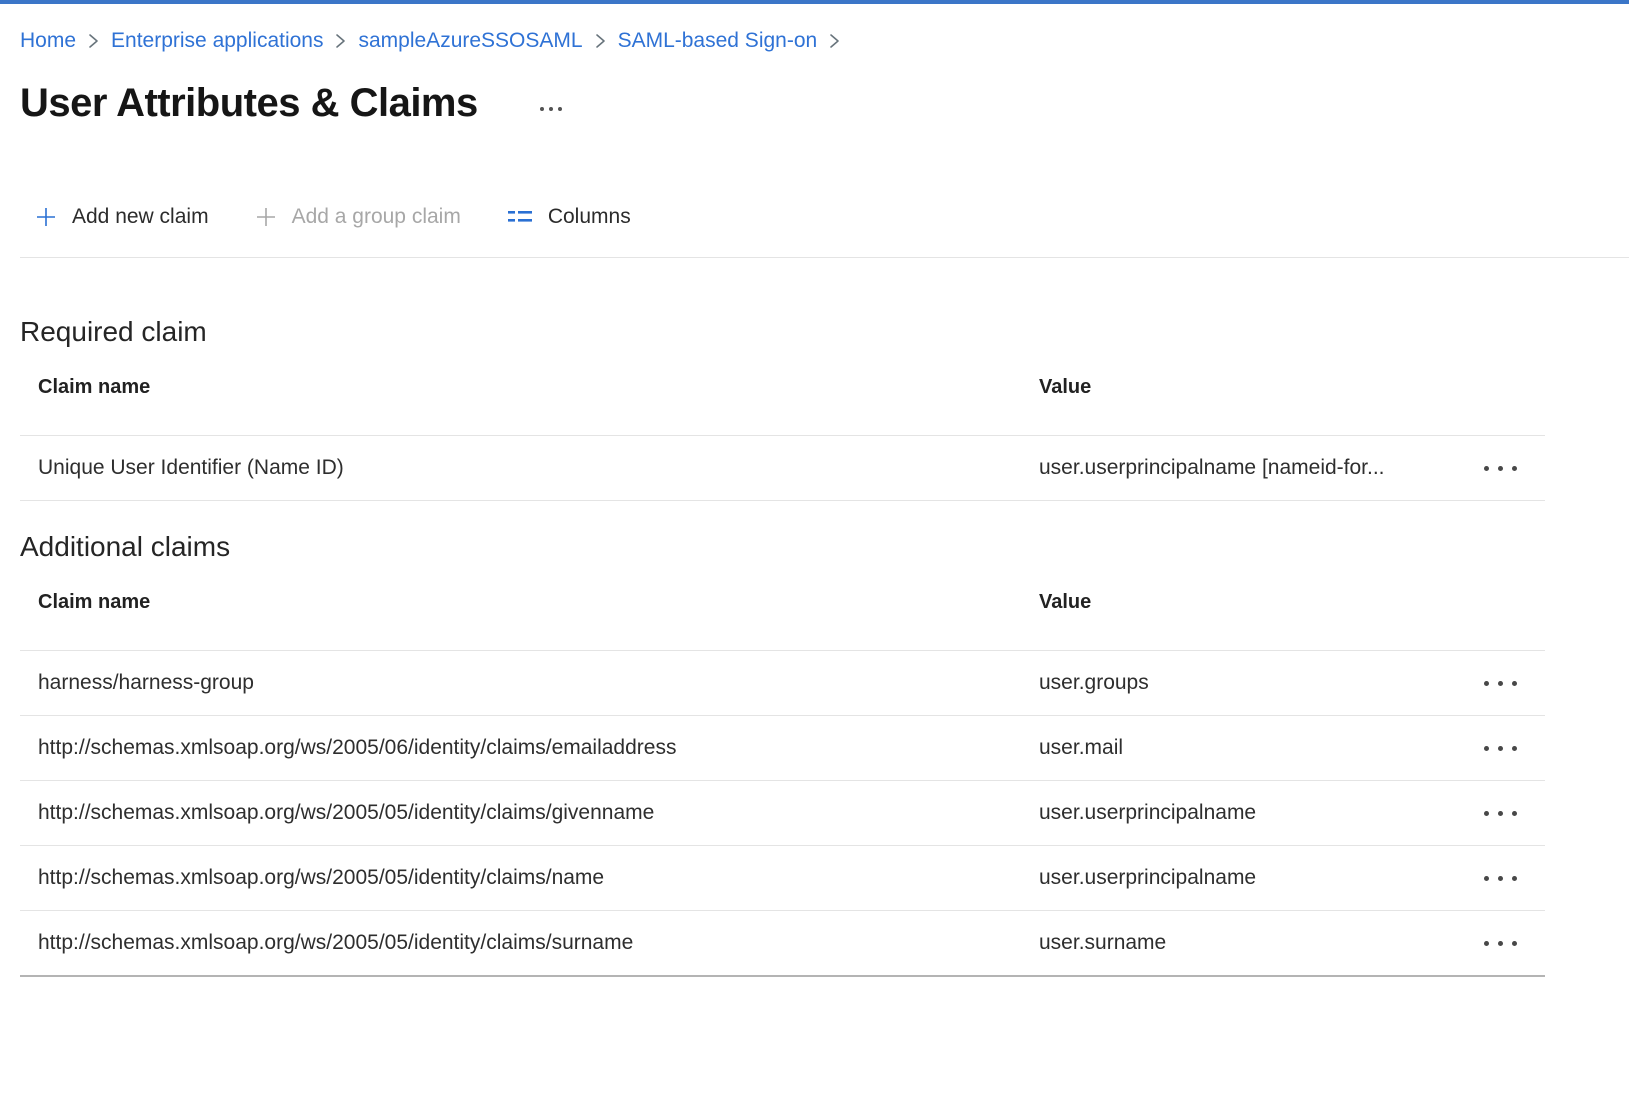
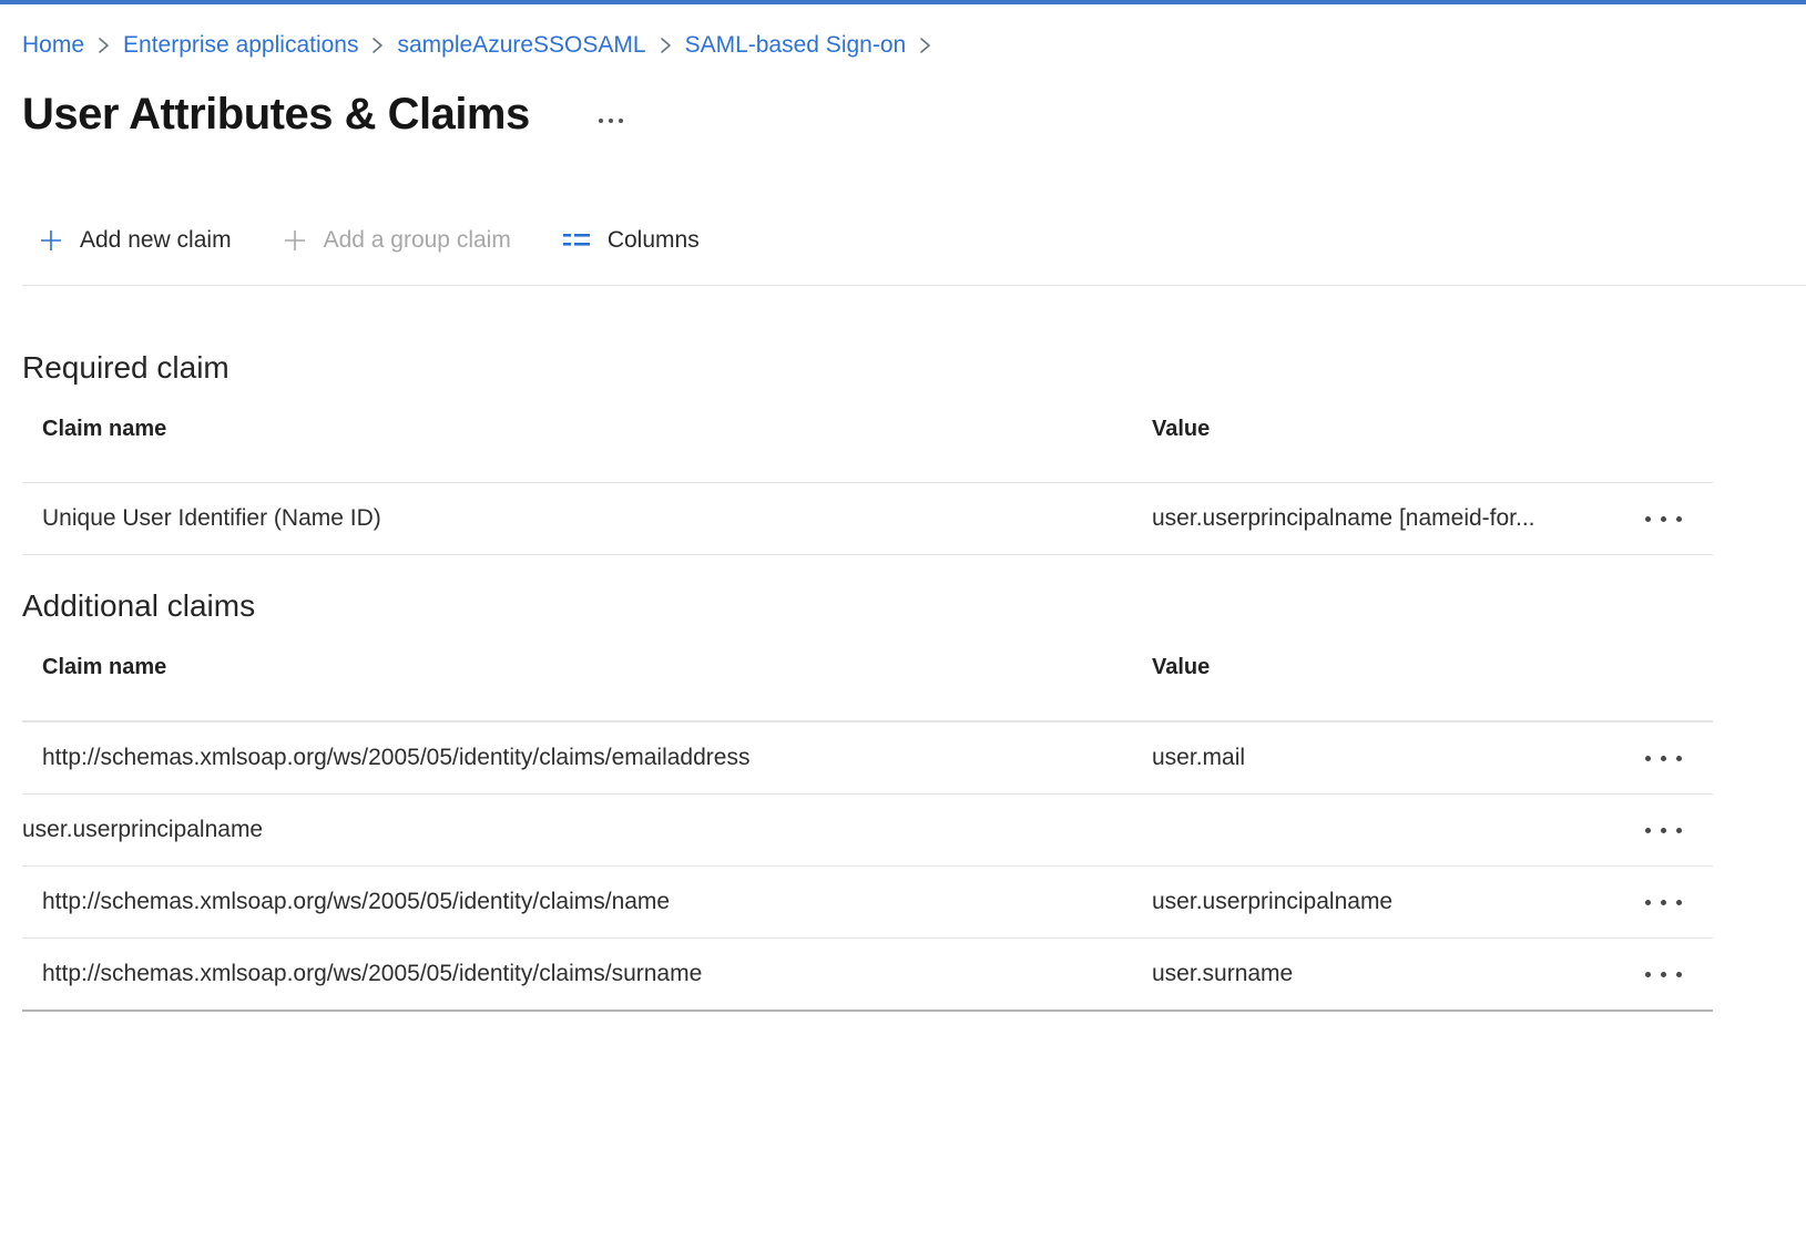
  Home
  Enterprise applications
  sampleAzureSSOSAML
  SAML-based Sign-on
  User Attributes & Claims
  Add new claim
  Add a group claim
  Columns
  Required claim
  Claim name
  Value
  Unique User Identifier (Name ID)
  user.userprincipalname [nameid-for...
  Additional claims
  Claim name
  Value
- harness/harness-group
- user.groups
- http://schemas.xmlsoap.org/ws/2005/06/identity/claims/emailaddress
+ http://schemas.xmlsoap.org/ws/2005/05/identity/claims/emailaddress
  user.mail
- http://schemas.xmlsoap.org/ws/2005/05/identity/claims/givenname
  user.userprincipalname
  http://schemas.xmlsoap.org/ws/2005/05/identity/claims/name
  user.userprincipalname
  http://schemas.xmlsoap.org/ws/2005/05/identity/claims/surname
  user.surname
